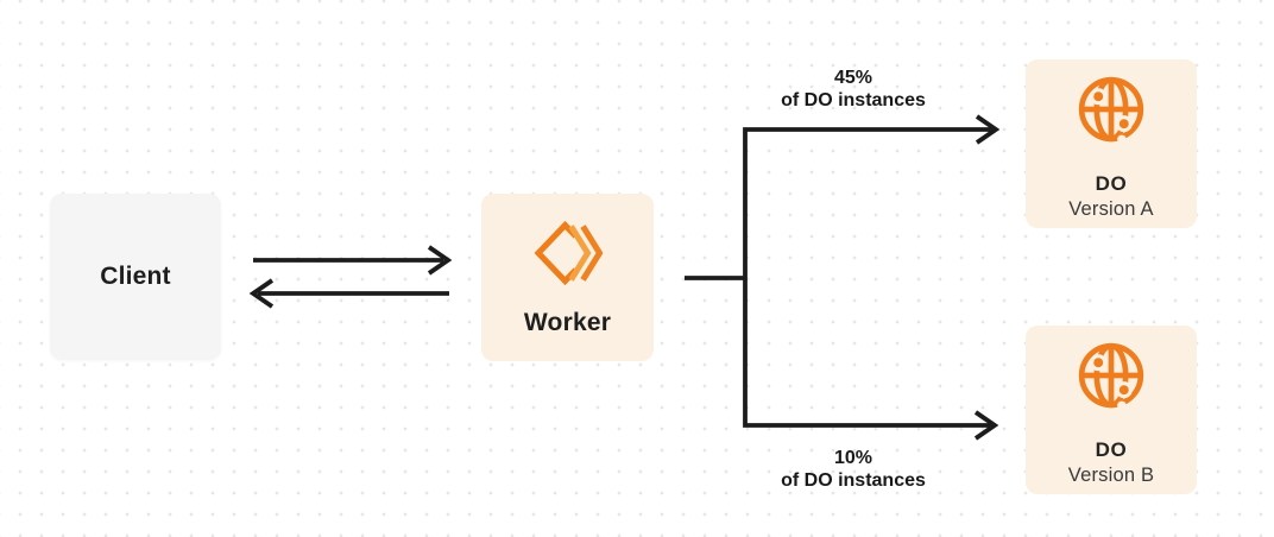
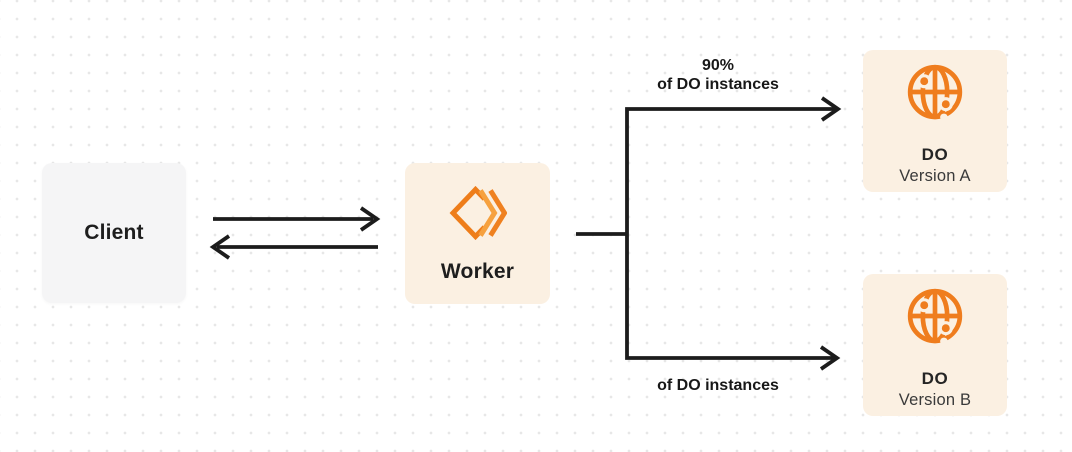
  Client
  Worker
- 45%
+ 90%
  of DO instances
- 10%
  of DO instances
  DO
  Version A
  DO
  Version B
